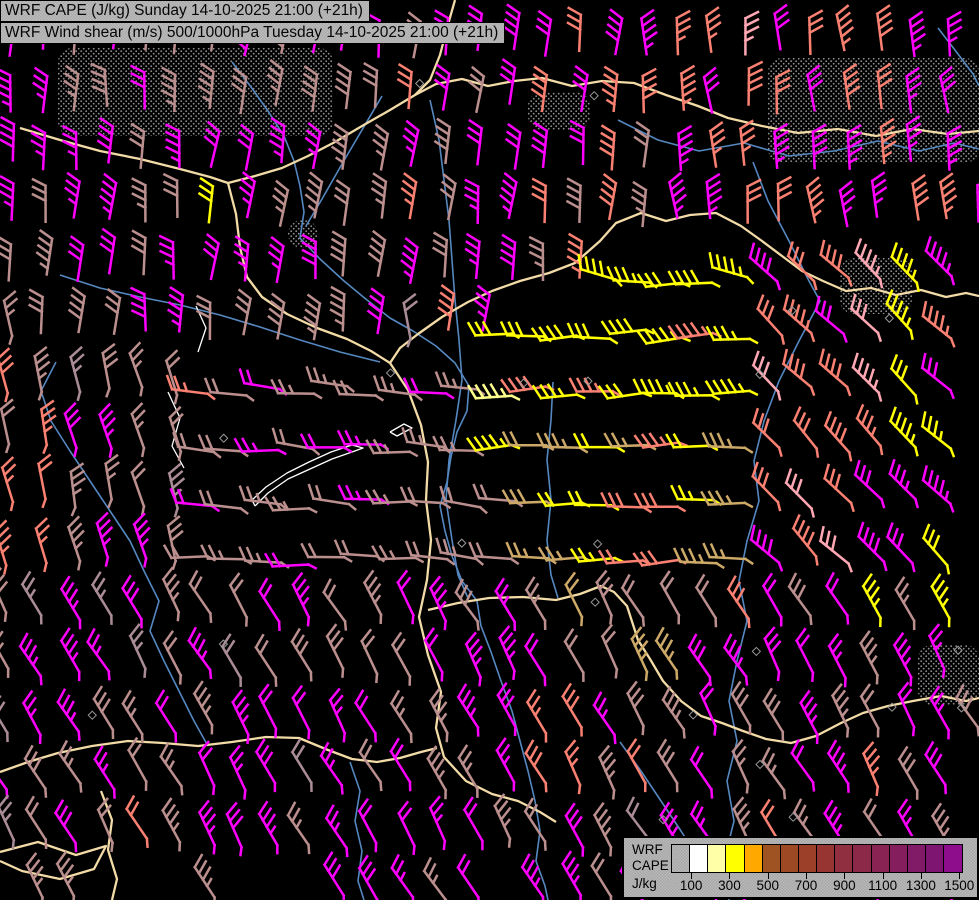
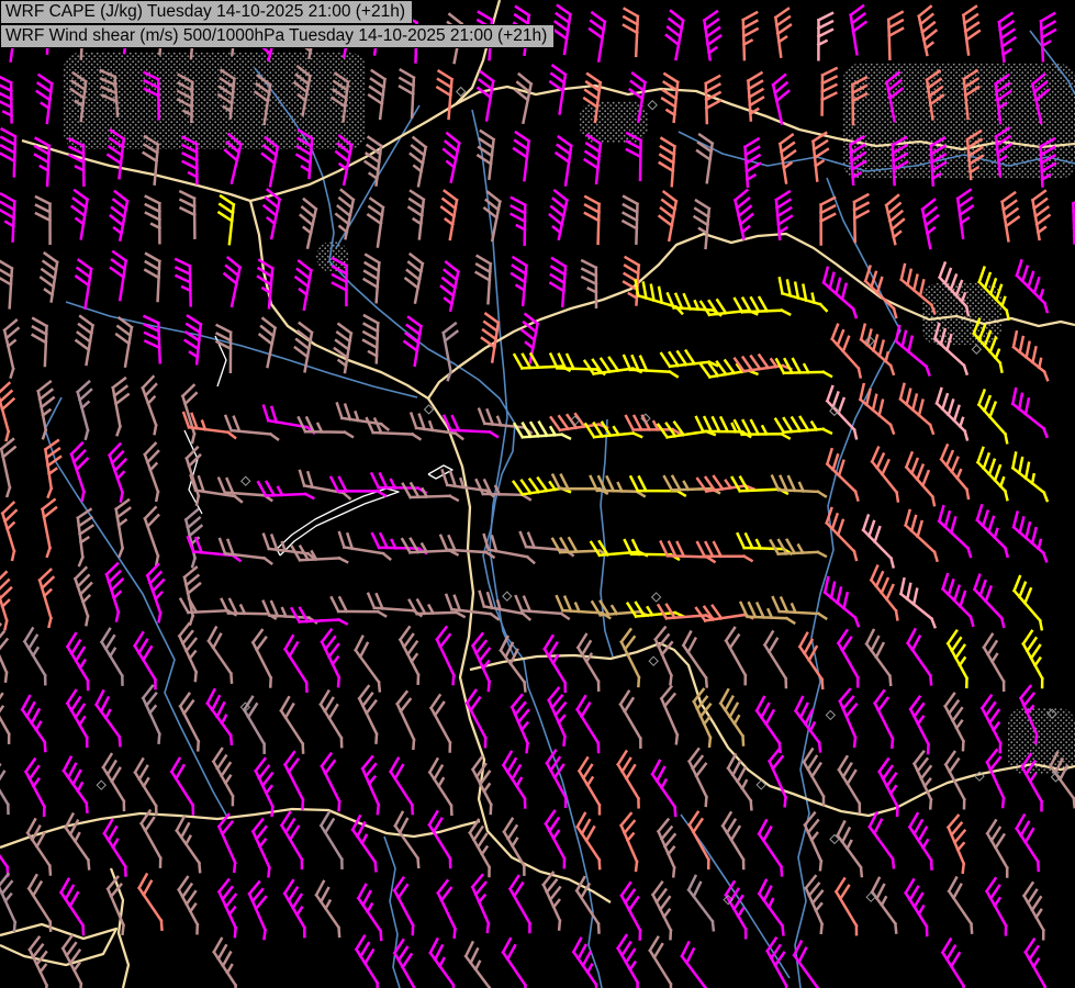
- WRF CAPE (J/kg) Sunday 14-10-2025 21:00 (+21h)
+ WRF CAPE (J/kg) Tuesday 14-10-2025 21:00 (+21h)
  WRF Wind shear (m/s) 500/1000hPa Tuesday 14-10-2025 21:00 (+21h)
- WRF
- CAPE
- J/kg
- 100
- 300
- 500
- 700
- 900
- 1100
- 1300
- 1500
